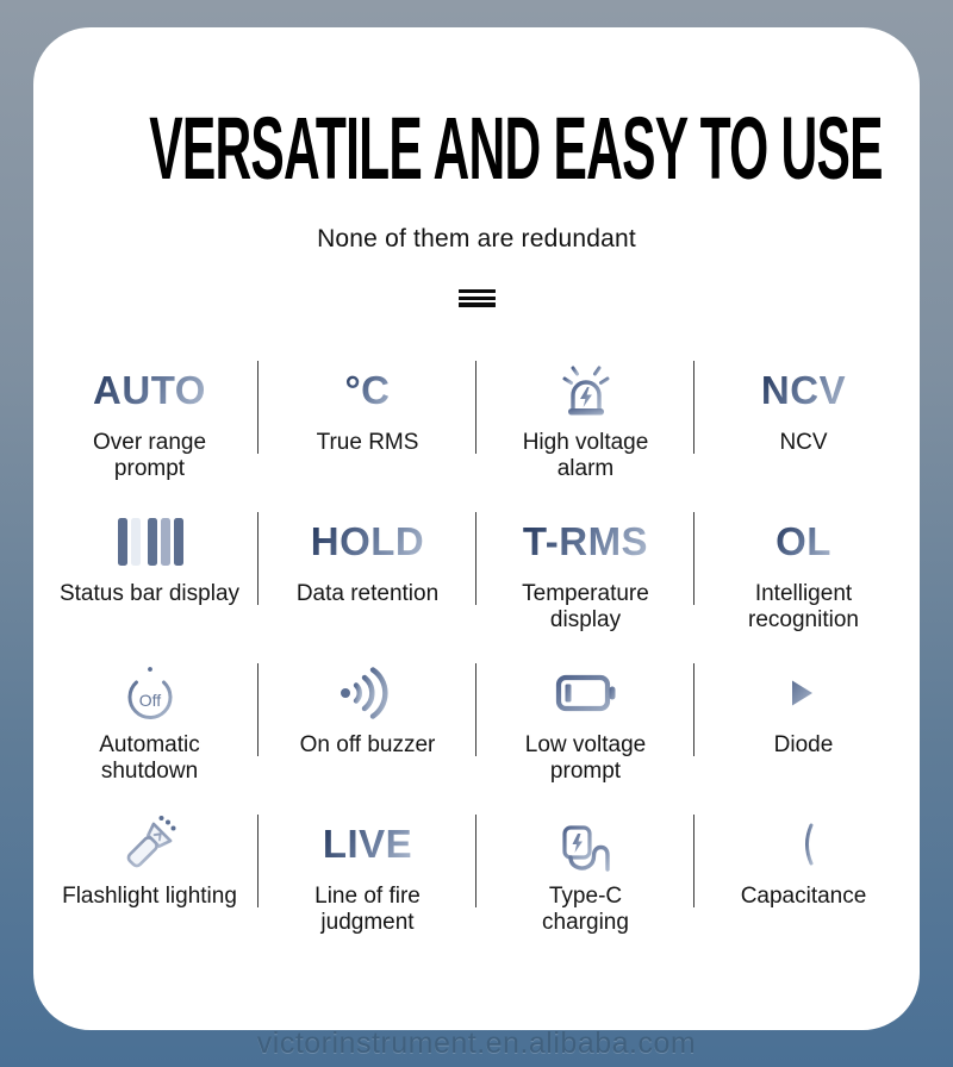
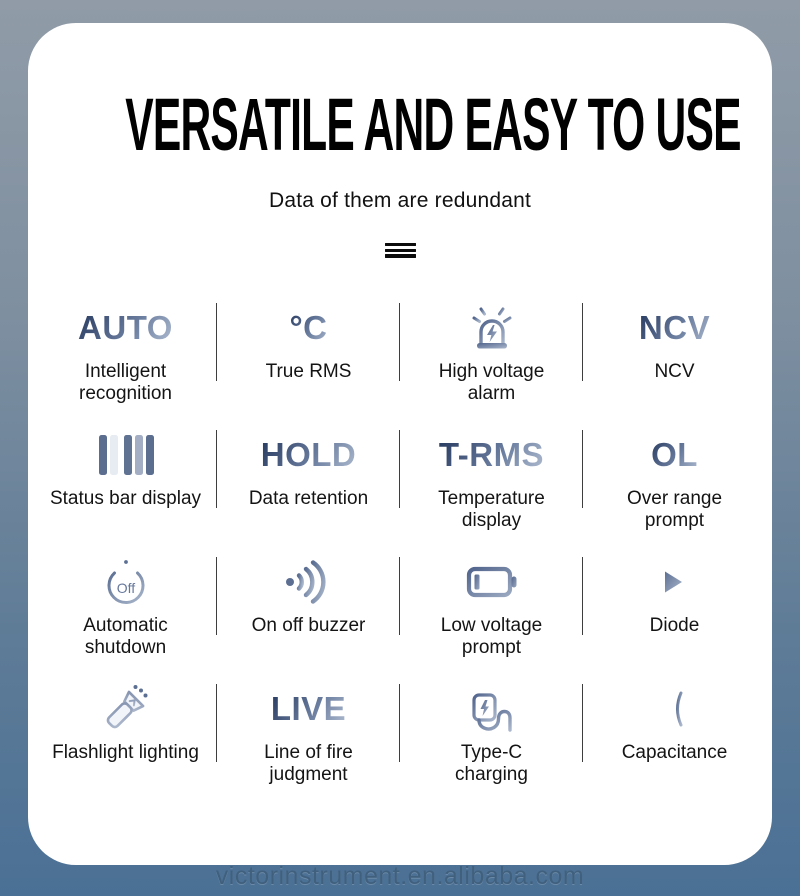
  VERSATILE AND EASY TO USE
- None of them are redundant
+ Data of them are redundant
  AUTO
- Over range prompt
+ Intelligent recognition
  °C
  True RMS
  High voltage alarm
  NCV
  NCV
  Status bar display
  HOLD
  Data retention
  T-RMS
  Temperature display
  OL
- Intelligent recognition
+ Over range prompt
  Off
  Automatic shutdown
  On off buzzer
  Low voltage prompt
  Diode
  Flashlight lighting
  LIVE
  Line of fire judgment
  Type-C charging
  Capacitance
  victorinstrument.en.alibaba.com
